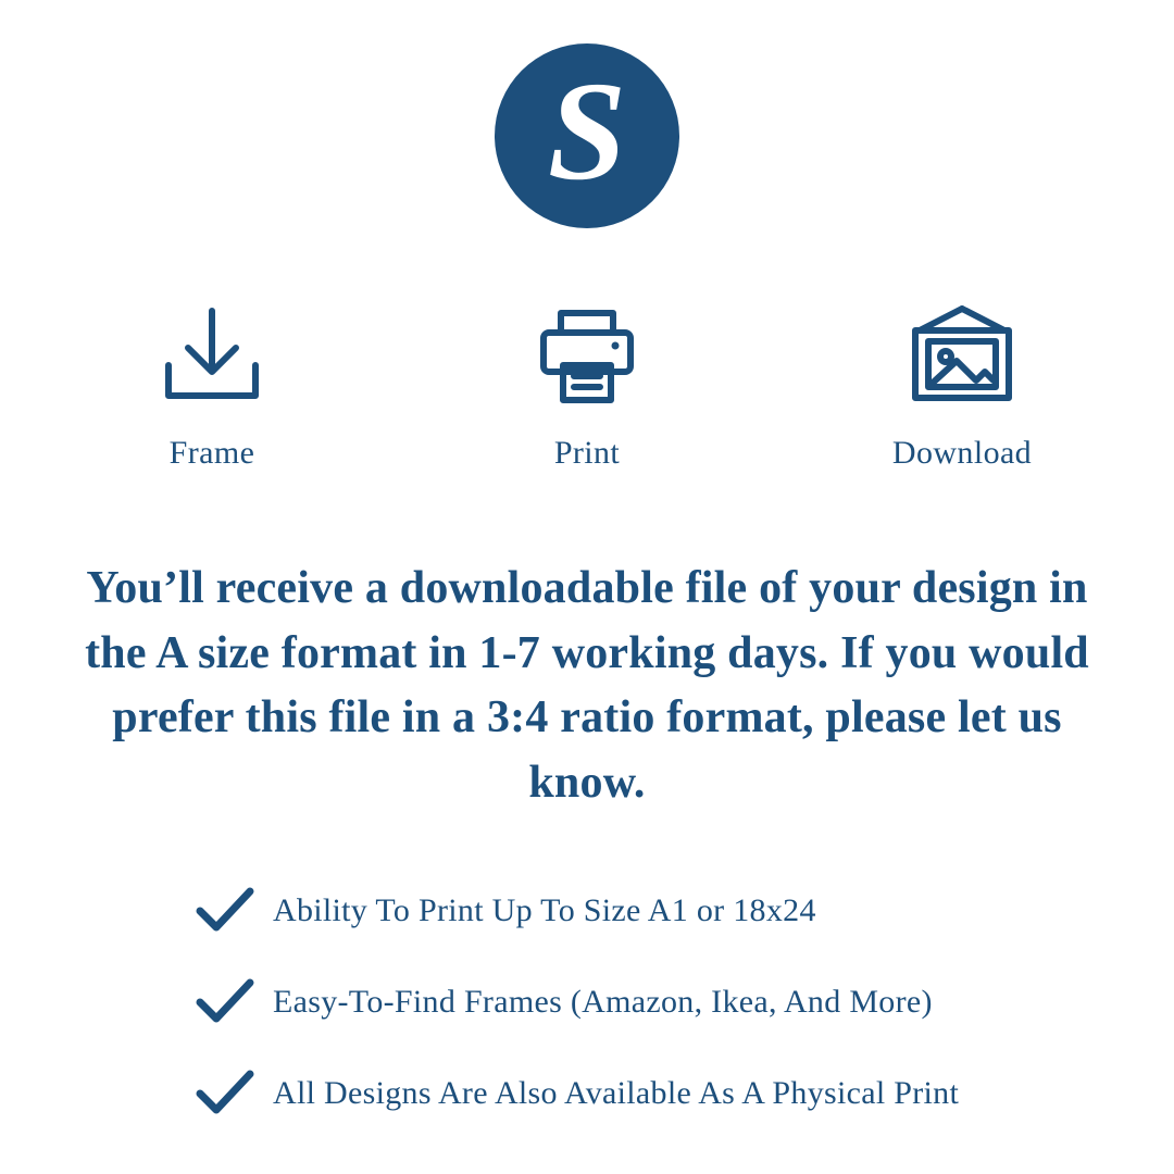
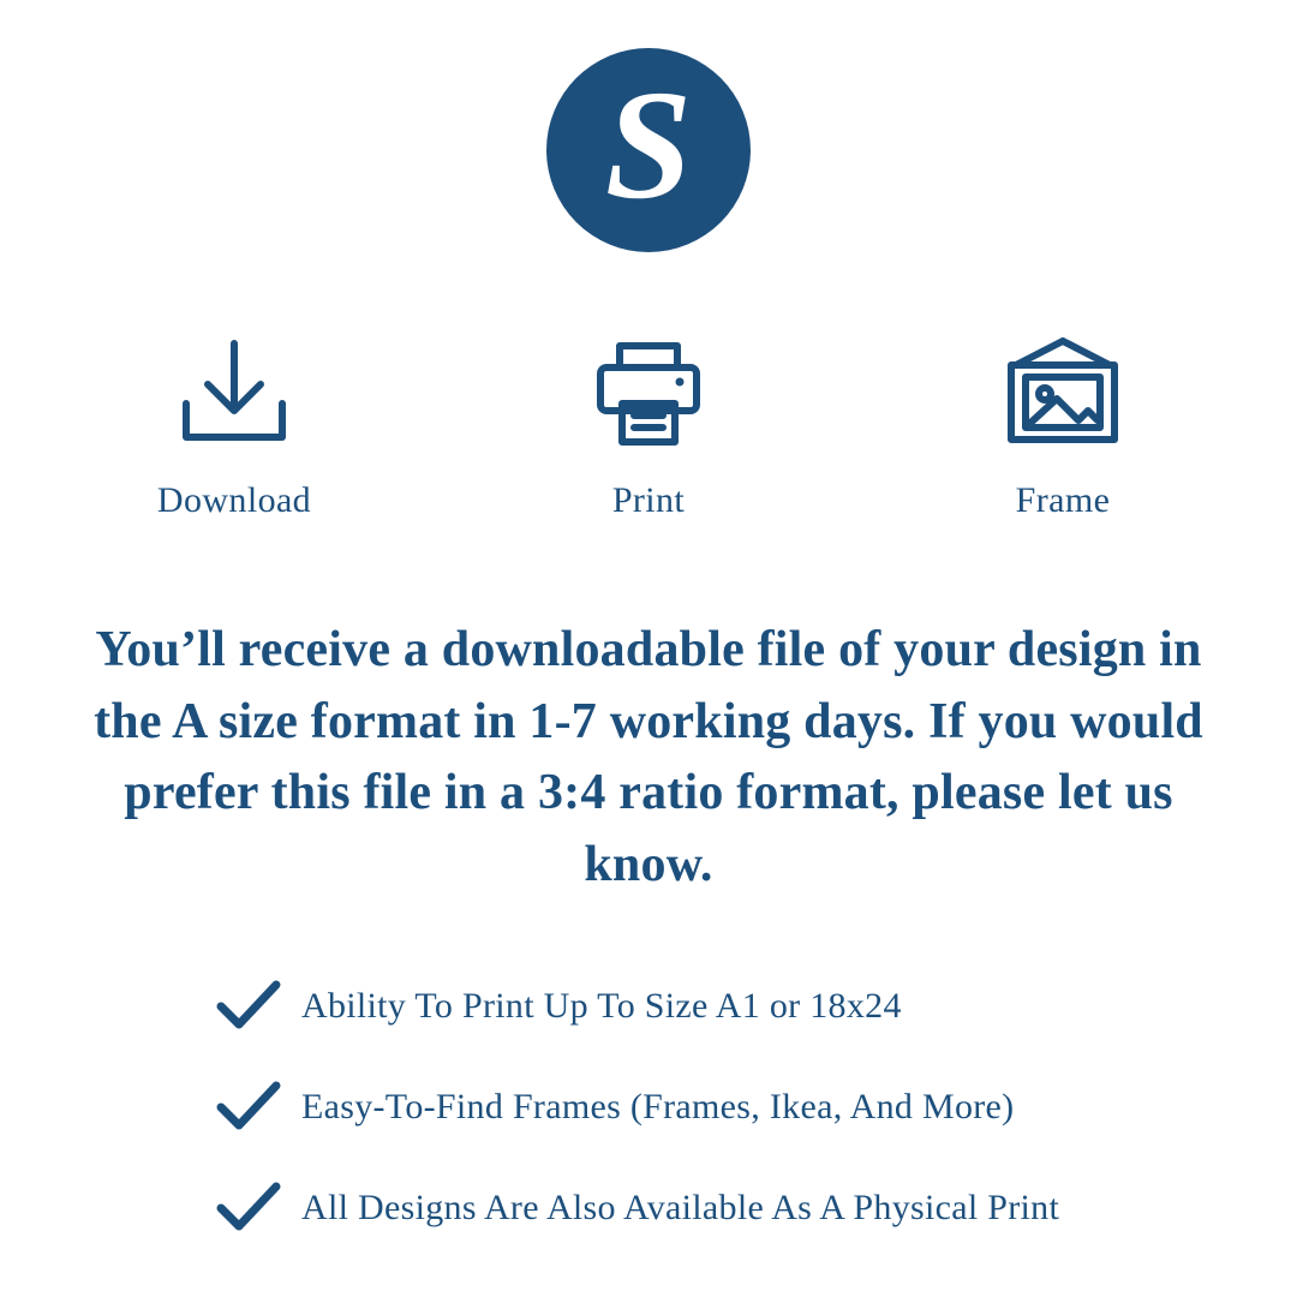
  S
- Frame
+ Download
  Print
- Download
+ Frame
  You’ll receive a downloadable file of your design in the A size format in 1-7 working days. If you would prefer this file in a 3:4 ratio format, please let us know.
  Ability To Print Up To Size A1 or 18x24
- Easy-To-Find Frames (Amazon, Ikea, And More)
+ Easy-To-Find Frames (Frames, Ikea, And More)
  All Designs Are Also Available As A Physical Print
